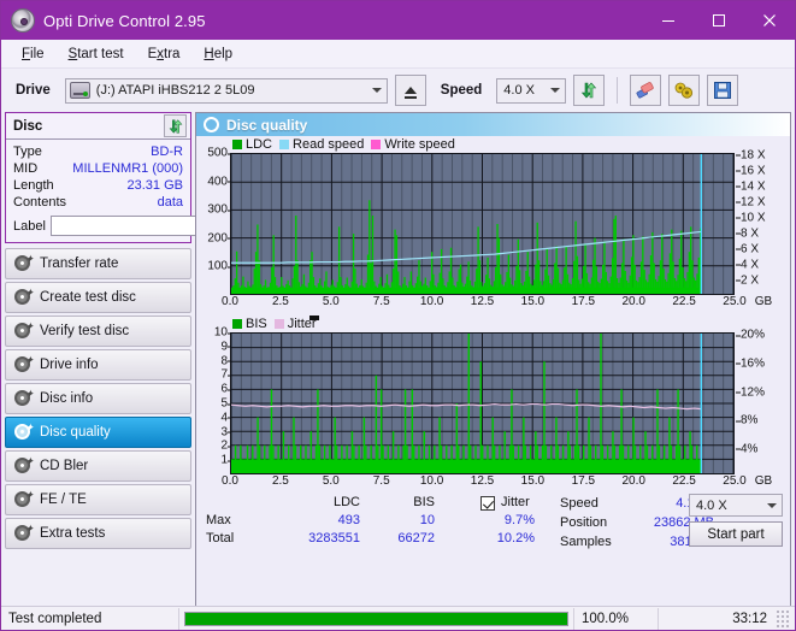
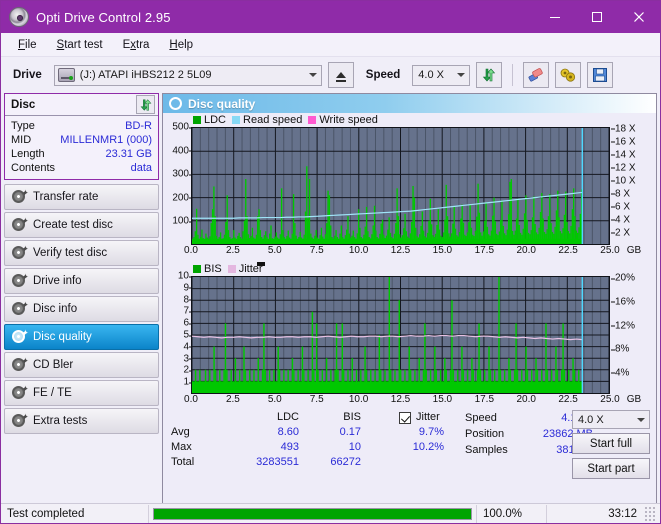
  Opti Drive Control 2.95
  File
  Start test
  Extra
  Help
  Drive
  (J:) ATAPI iHBS212 2 5L09
  Speed
  4.0 X
  Disc
  Type
  BD-R
  MID
  MILLENMR1 (000)
  Length
  23.31 GB
  Contents
  data
- Label
  ✦
  Transfer rate
  ✦
  Create test disc
  ✦
  Verify test disc
  ✦
  Drive info
  ✦
  Disc info
  ✦
  Disc quality
  ✦
  CD Bler
  ✦
  FE / TE
  ✦
  Extra tests
  Disc quality
  LDC
  Read speed
  Write speed
  500
  400
  300
  200
  100
  18 X
  16 X
  14 X
  12 X
  10 X
  8 X
  6 X
  4 X
  2 X
  0.0
  2.5
  5.0
  7.5
  10.0
  12.5
  15.0
  17.5
  20.0
  22.5
  25.0
  GB
  BIS
  Jitter
  10
  9
  8
  7
  6
  5
  4
  3
  2
  1
  20%
  16%
  12%
  8%
  4%
  0.0
  2.5
  5.0
  7.5
  10.0
  12.5
  15.0
  17.5
  20.0
  22.5
  25.0
  GB
  LDC
  BIS
+ Avg
+ 8.60
+ 0.17
  Max
  493
  10
  Total
  3283551
  66272
  Jitter
  9.7%
  10.2%
  Speed
  Position
  23862
  Samples
  4.0 X
+ Start full
  Start part
  Test completed
  100.0%
  33:12
